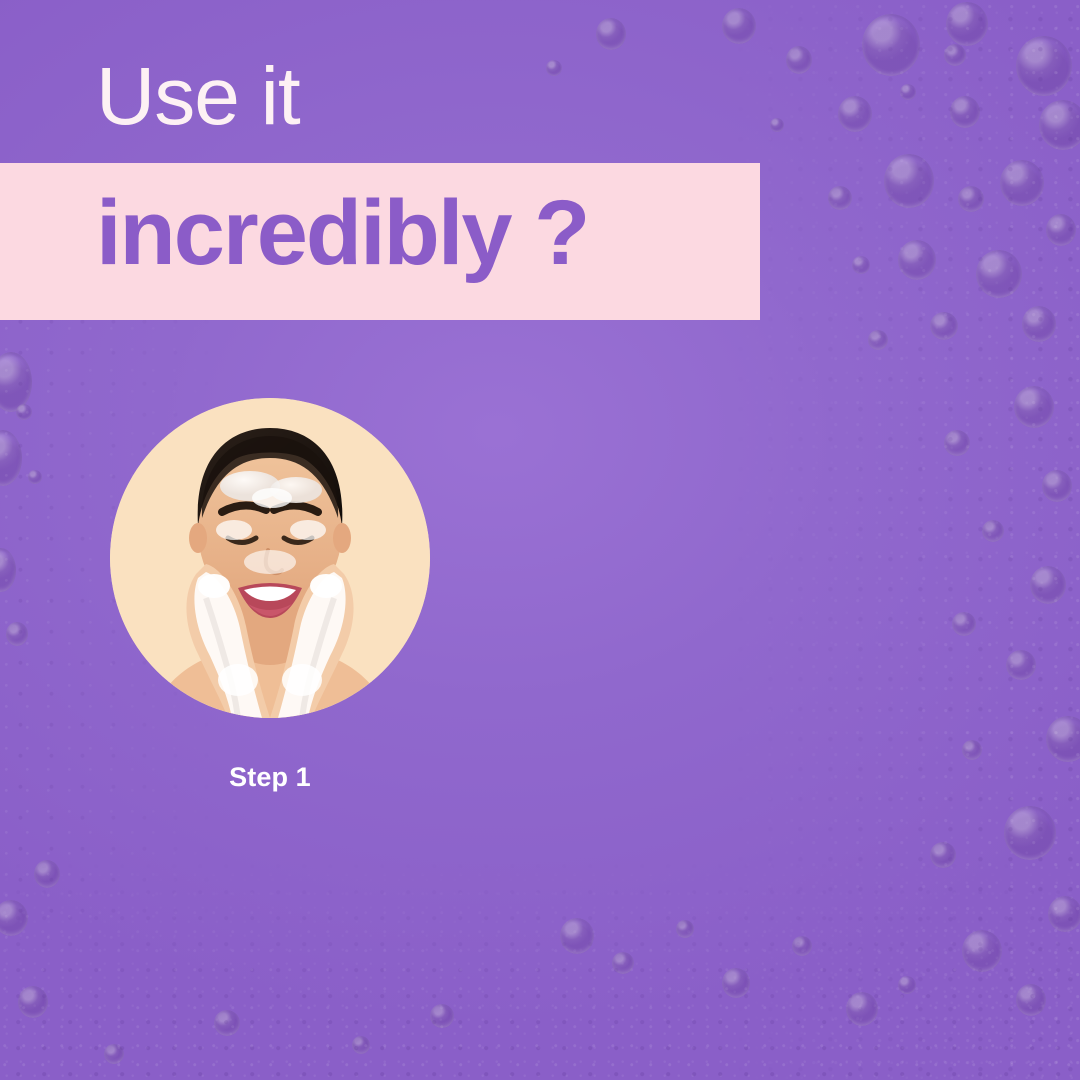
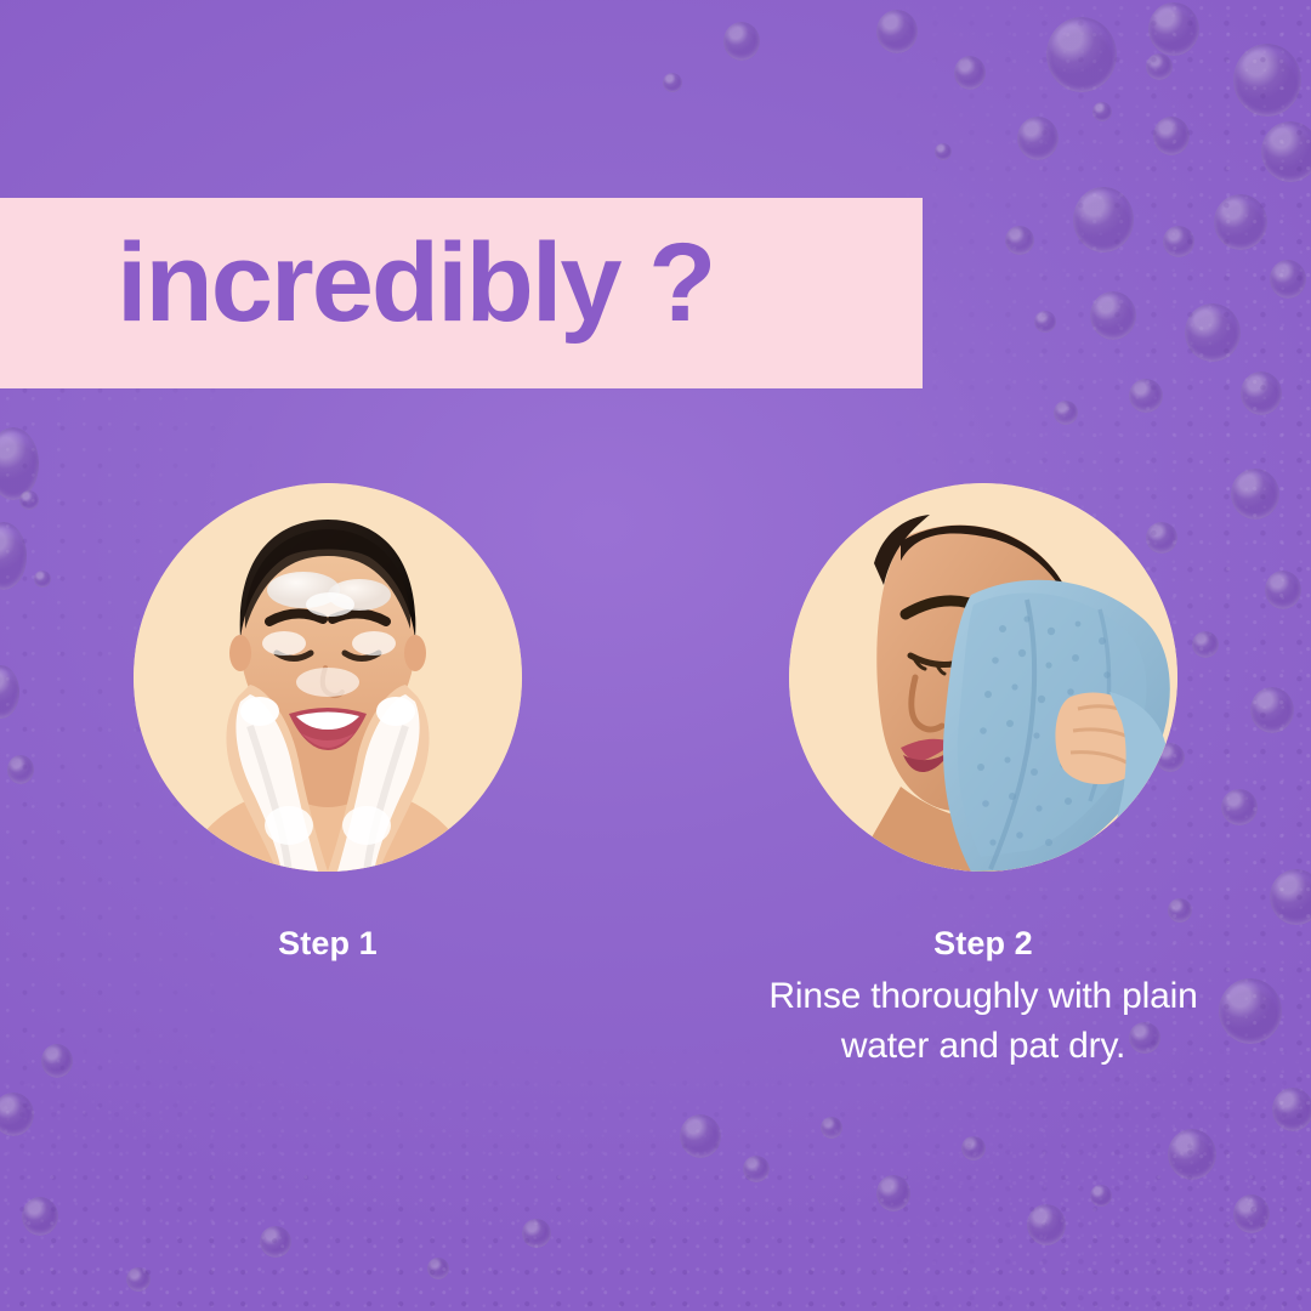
- Use it
  incredibly ?
  Step 1
+ Step 2
+ Rinse thoroughly with plain water and pat dry.
